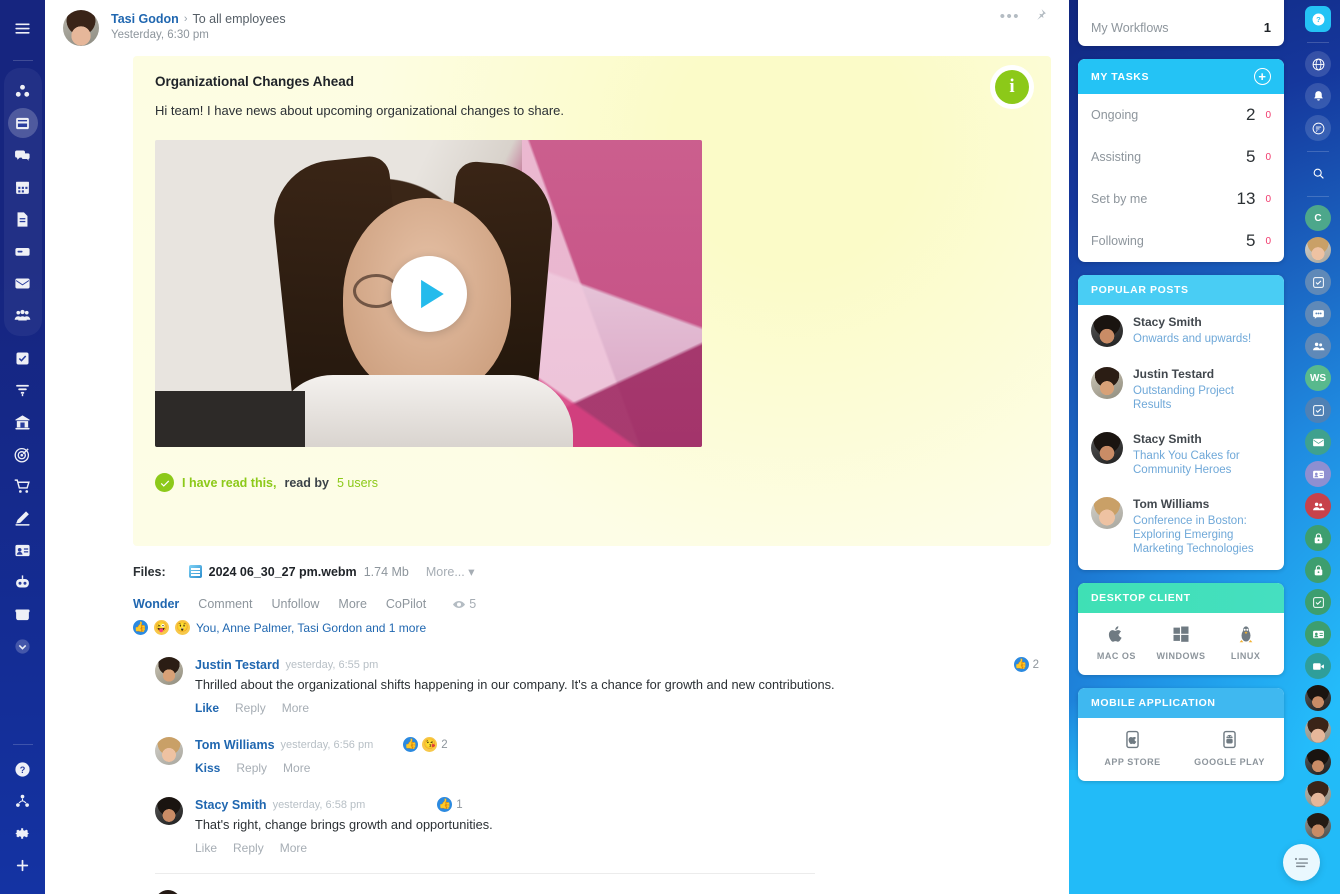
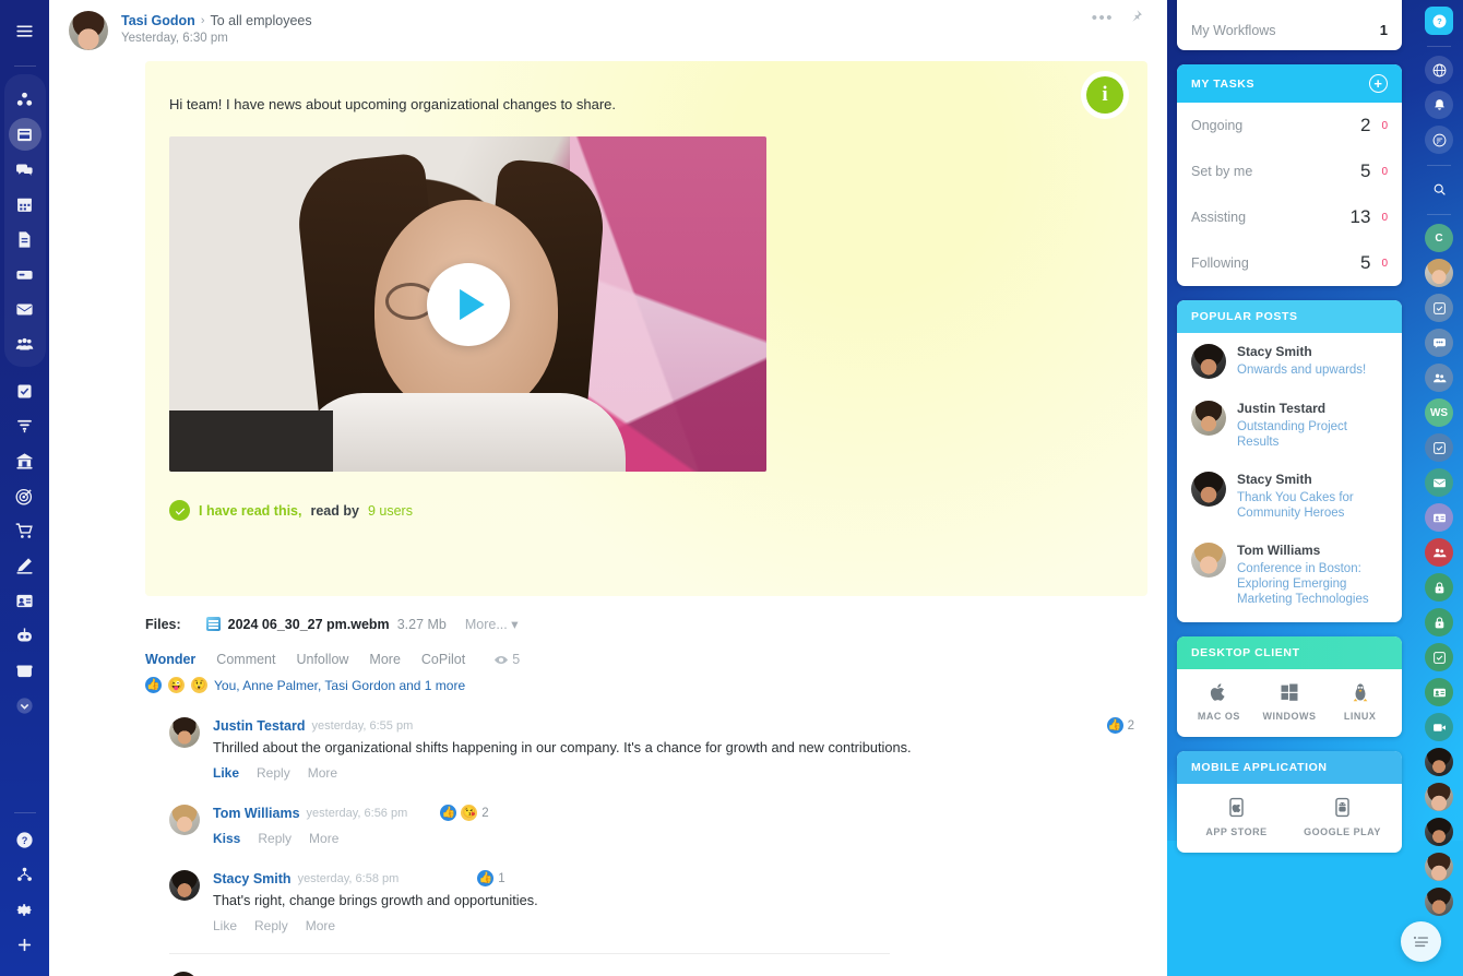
  ?
  •••
  Tasi Godon
  ›
  To all employees
  Yesterday, 6:30 pm
  i
- Organizational Changes Ahead
  Hi team! I have news about upcoming organizational changes to share.
  I have read this,
  read by
- 5 users
+ 9 users
  Files:
  2024 06_30_27 pm.webm
- 1.74 Mb
+ 3.27 Mb
  More... ▾
  Wonder
  Comment
  Unfollow
  More
  CoPilot
  5
  👍
  😜
  😲
  You, Anne Palmer, Tasi Gordon and 1 more
  Justin Testard
  yesterday, 6:55 pm
  👍
  2
  Thrilled about the organizational shifts happening in our company. It's a chance for growth and new contributions.
  Like
  Reply
  More
  Tom Williams
  yesterday, 6:56 pm
  👍
  😘
  2
  Kiss
  Reply
  More
  Stacy Smith
  yesterday, 6:58 pm
  👍
  1
  That's right, change brings growth and opportunities.
  Like
  Reply
  More
  My Workflows
  1
  MY TASKS
  +
  Ongoing
  2
  0
- Assisting
+ Set by me
  5
  0
- Set by me
+ Assisting
  13
  0
  Following
  5
  0
  POPULAR POSTS
  Stacy Smith
  Onwards and upwards!
  Justin Testard
  Outstanding Project Results
  Stacy Smith
  Thank You Cakes for Community Heroes
  Tom Williams
  Conference in Boston: Exploring Emerging Marketing Technologies
  DESKTOP CLIENT
  MAC OS
  WINDOWS
  LINUX
  MOBILE APPLICATION
  APP STORE
  GOOGLE PLAY
  ?
  C
  WS
